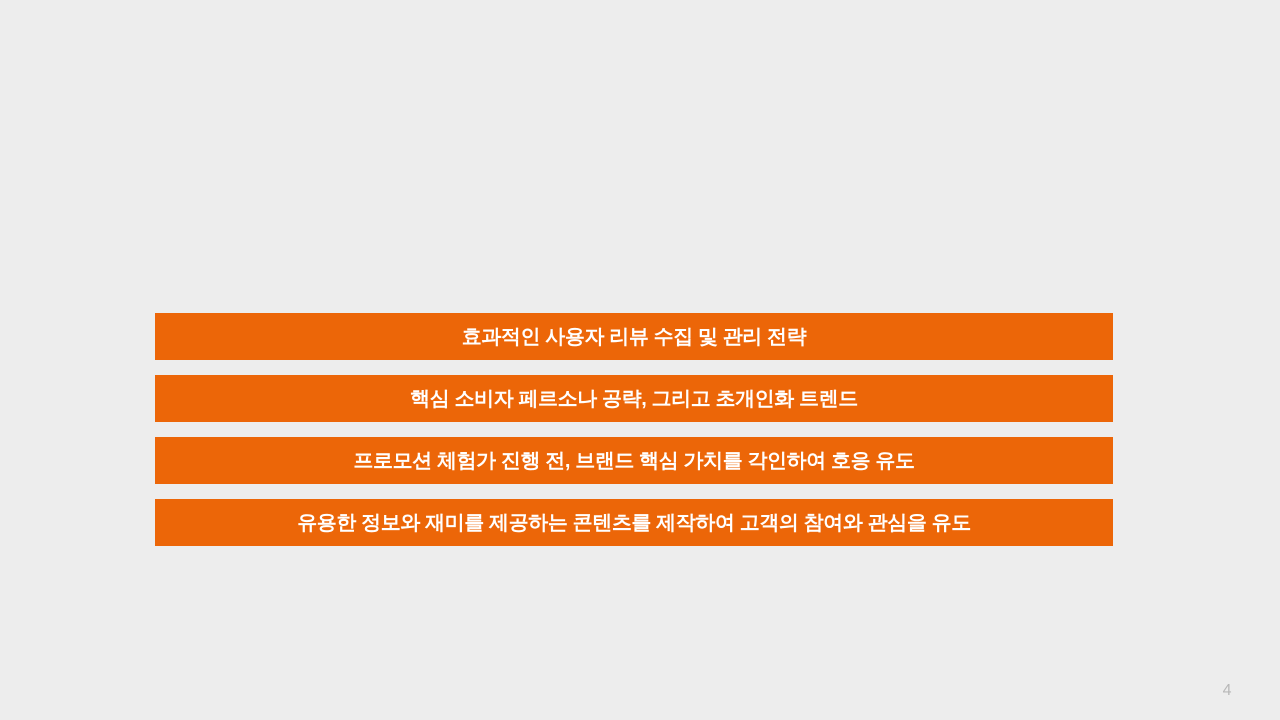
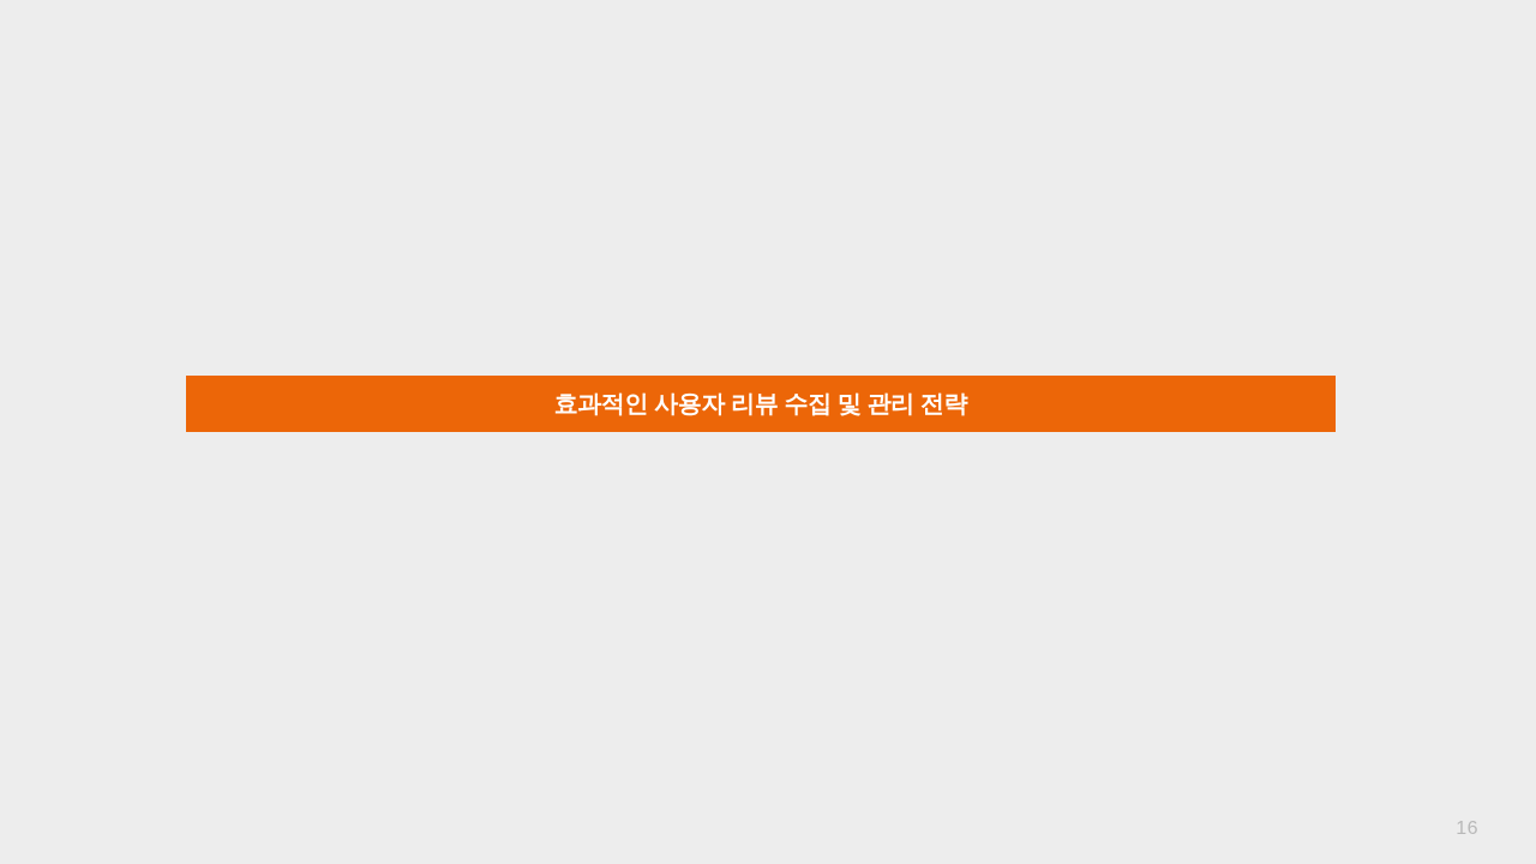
  효과적인 사용자 리뷰 수집 및 관리 전략
- 핵심 소비자 페르소나 공략, 그리고 초개인화 트렌드
- 프로모션 체험가 진행 전, 브랜드 핵심 가치를 각인하여 호응 유도
- 유용한 정보와 재미를 제공하는 콘텐츠를 제작하여 고객의 참여와 관심을 유도
- 4
+ 16
